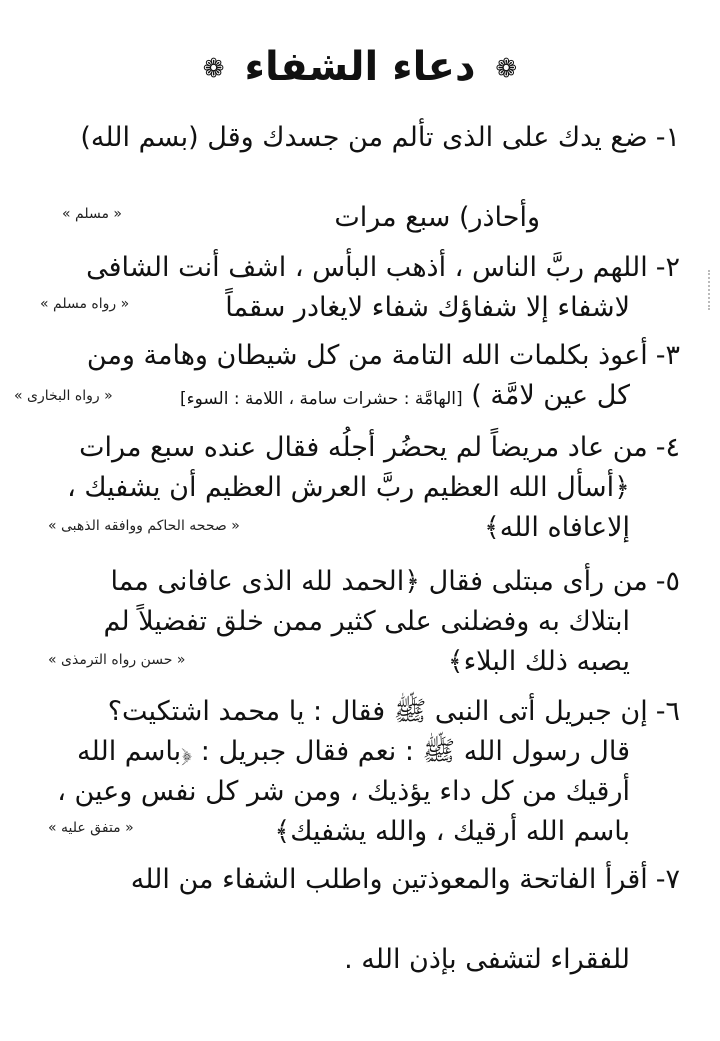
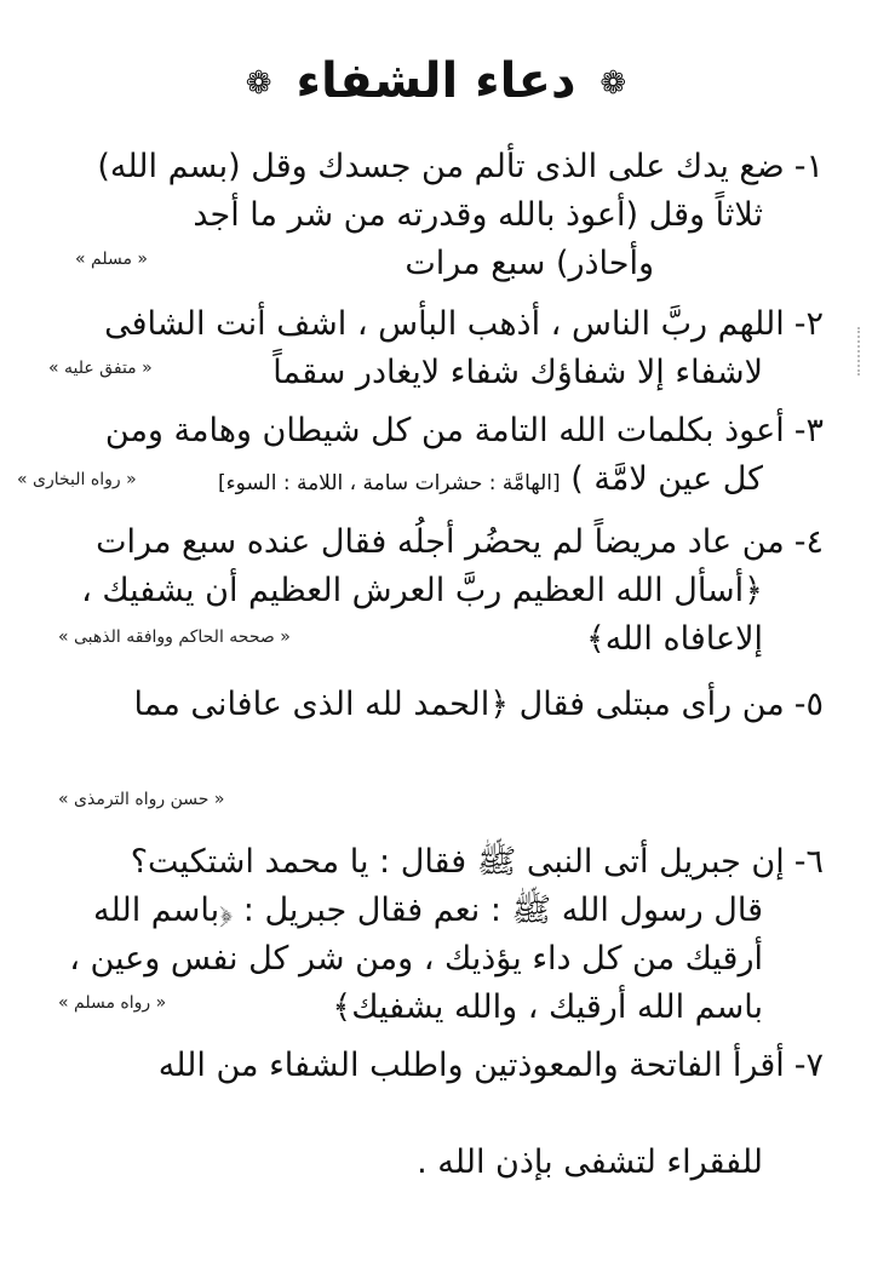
  ❁ دعاء الشفاء ❁
  ١-ضع يدك على الذى تألم من جسدك وقل (بسم الله)
+ ثلاثاً وقل (أعوذ بالله وقدرته من شر ما أجد
  وأحاذر) سبع مرات
  « مسلم »
  ٢-اللهم ربَّ الناس ، أذهب البأس ، اشف أنت الشافى
  لاشفاء إلا شفاؤك شفاء لايغادر سقماً
- « رواه مسلم »
+ « متفق عليه »
  ٣-أعوذ بكلمات الله التامة من كل شيطان وهامة ومن
  كل عين لامَّة ) [الهامَّة : حشرات سامة ، اللامة : السوء]
  « رواه البخارى »
  ٤-من عاد مريضاً لم يحضُر أجلُه فقال عنده سبع مرات
  ﴿أسأل الله العظيم ربَّ العرش العظيم أن يشفيك ،
  إلاعافاه الله﴾
  « صححه الحاكم ووافقه الذهبى »
  ٥-من رأى مبتلى فقال ﴿الحمد لله الذى عافانى مما
- ابتلاك به وفضلنى على كثير ممن خلق تفضيلاً لم
- يصبه ذلك البلاء﴾
  « حسن رواه الترمذى »
  ٦-إن جبريل أتى النبى ﷺ فقال : يا محمد اشتكيت؟
  قال رسول الله ﷺ : نعم فقال جبريل : ﴿باسم الله
  أرقيك من كل داء يؤذيك ، ومن شر كل نفس وعين ،
  باسم الله أرقيك ، والله يشفيك﴾
- « متفق عليه »
+ « رواه مسلم »
  ٧-أقرأ الفاتحة والمعوذتين واطلب الشفاء من الله
  للفقراء لتشفى بإذن الله .
